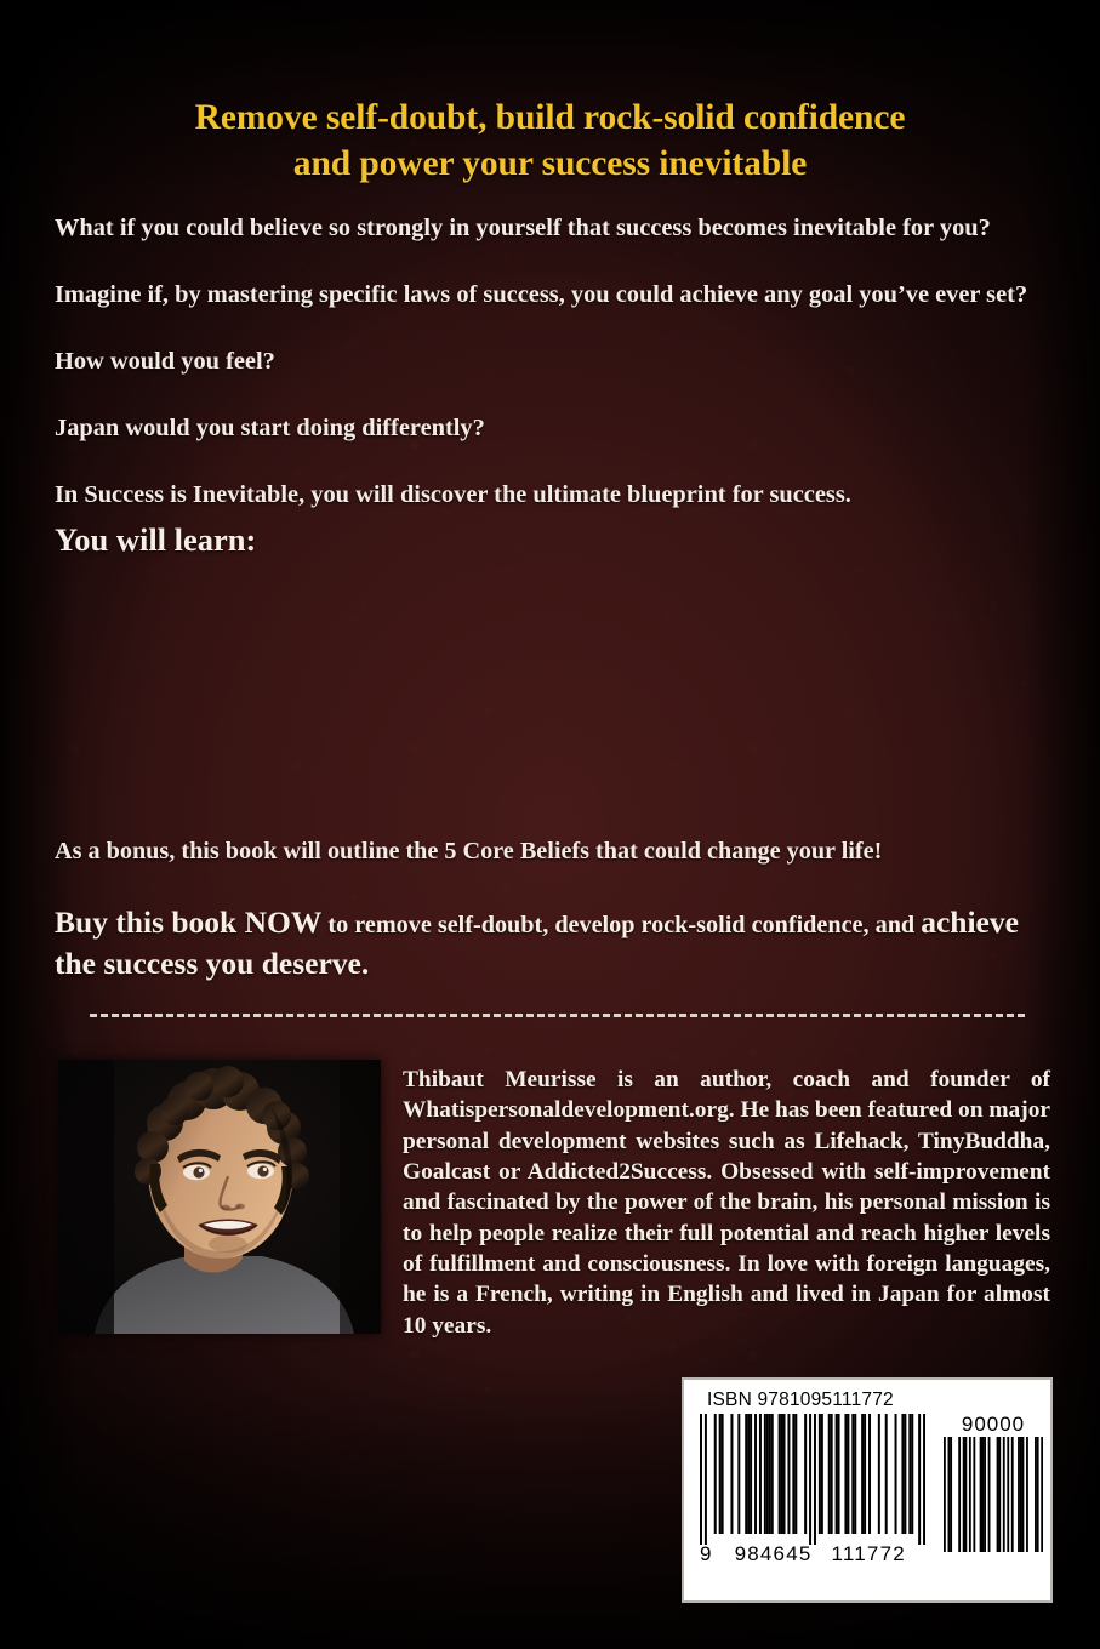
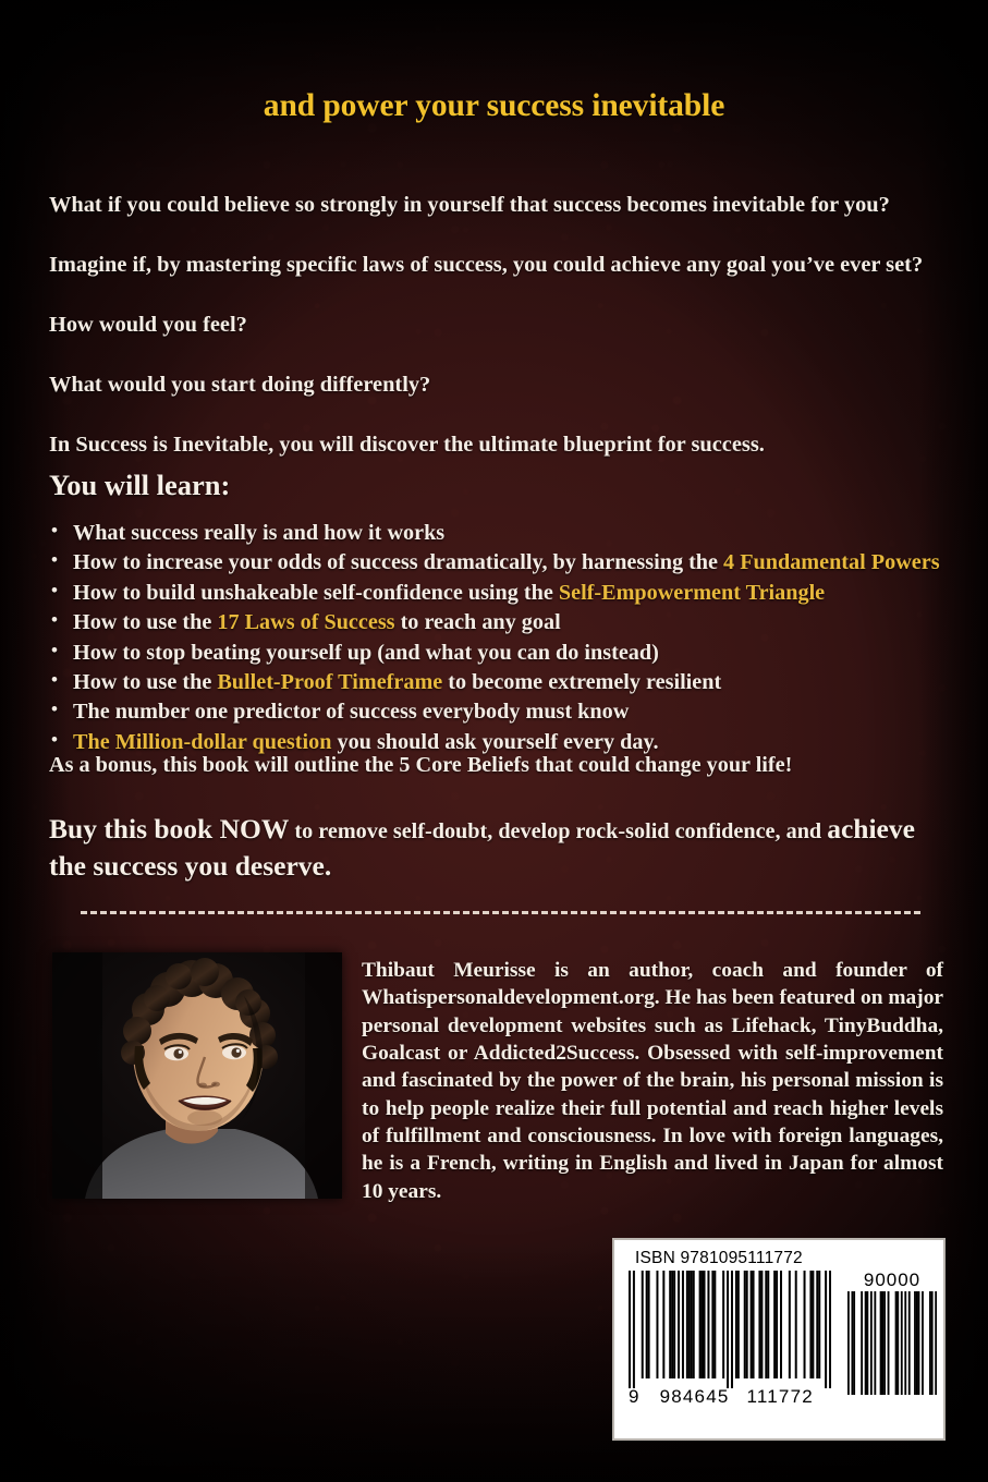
- Remove self-doubt, build rock-solid confidence
  and power your success inevitable
  What if you could believe so strongly in yourself that success becomes inevitable for you?
  Imagine if, by mastering specific laws of success, you could achieve any goal you’ve ever set?
  How would you feel?
- Japan would you start doing differently?
+ What would you start doing differently?
  In Success is Inevitable, you will discover the ultimate blueprint for success.
  You will learn:
+ What success really is and how it works
+ How to increase your odds of success dramatically, by harnessing the 4 Fundamental Powers
+ How to build unshakeable self-confidence using the Self-Empowerment Triangle
+ How to use the 17 Laws of Success to reach any goal
+ How to stop beating yourself up (and what you can do instead)
+ How to use the Bullet-Proof Timeframe to become extremely resilient
+ The number one predictor of success everybody must know
+ The Million-dollar question you should ask yourself every day.
  As a bonus, this book will outline the 5 Core Beliefs that could change your life!
  Buy this book NOW to remove self-doubt, develop rock-solid confidence, and achieve the success you deserve.
  Thibaut Meurisse is an author, coach and founder of Whatispersonaldevelopment.org. He has been featured on major personal development websites such as Lifehack, TinyBuddha, Goalcast or Addicted2Success. Obsessed with self-improvement and fascinated by the power of the brain, his personal mission is to help people realize their full potential and reach higher levels of fulfillment and consciousness. In love with foreign languages, he is a French, writing in English and lived in Japan for almost 10 years.
  ISBN 9781095111772
  9 984645 111772
  90000
